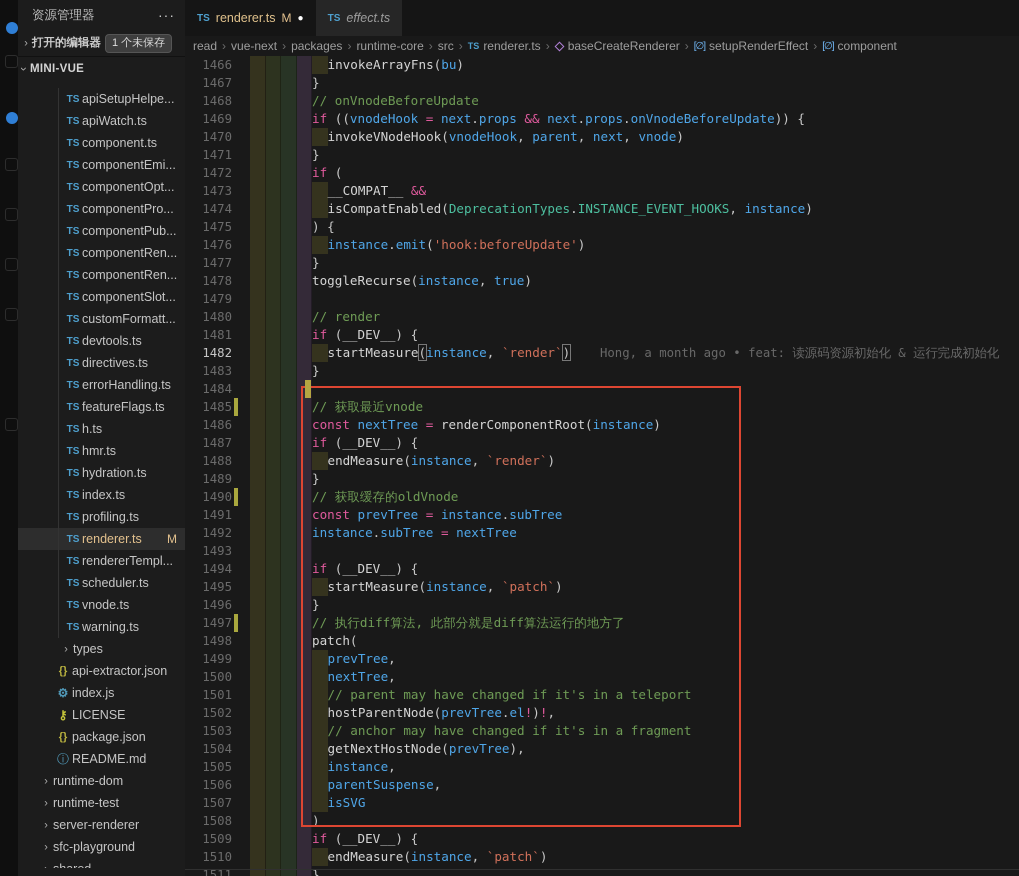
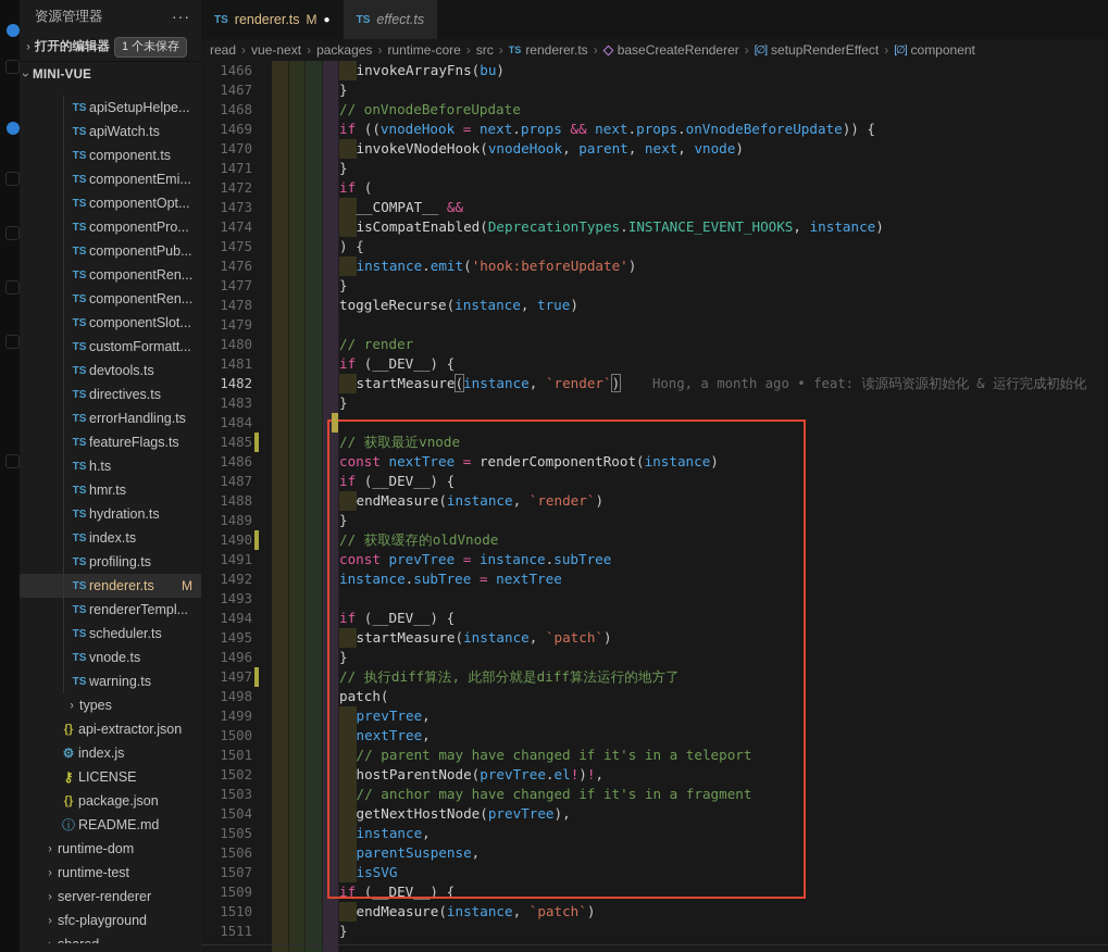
  资源管理器
  ···
  ›
  打开的编辑器
  1 个未保存
  MINI-VUE
  TS
  apiSetupHelpe...
  TS
  apiWatch.ts
  TS
  component.ts
  TS
  componentEmi...
  TS
  componentOpt...
  TS
  componentPro...
  TS
  componentPub...
  TS
  componentRen...
  TS
  componentRen...
  TS
  componentSlot...
  TS
  customFormatt...
  TS
  devtools.ts
  TS
  directives.ts
  TS
  errorHandling.ts
  TS
  featureFlags.ts
  TS
  h.ts
  TS
  hmr.ts
  TS
  hydration.ts
  TS
  index.ts
  TS
  profiling.ts
  TS
  renderer.ts
  M
  TS
  rendererTempl...
  TS
  scheduler.ts
  TS
  vnode.ts
  TS
  warning.ts
  ›
  types
  {}
  api-extractor.json
  ⚙
  index.js
  ⚷
  LICENSE
  {}
  package.json
  ⓘ
  README.md
  ›
  runtime-dom
  ›
  runtime-test
  ›
  server-renderer
  ›
  sfc-playground
  TS
  renderer.ts
  M
  ●
  TS
  effect.ts
  read
  ›
  vue-next
  ›
  packages
  ›
  runtime-core
  ›
  src
  ›
  TS
  renderer.ts
  ›
  baseCreateRenderer
  ›
  [∅]
  setupRenderEffect
  ›
  [∅]
  component
  1466
  invokeArrayFns(bu)
  1467
  }
  1468
  // onVnodeBeforeUpdate
  1469
  if ((vnodeHook = next.props && next.props.onVnodeBeforeUpdate)) {
  1470
  invokeVNodeHook(vnodeHook, parent, next, vnode)
  1471
  }
  1472
  if (
  1473
  __COMPAT__ &&
  1474
  isCompatEnabled(DeprecationTypes.INSTANCE_EVENT_HOOKS, instance)
  1475
  ) {
  1476
  instance.emit('hook:beforeUpdate')
  1477
  }
  1478
  toggleRecurse(instance, true)
  1479
  1480
  // render
  1481
  if (__DEV__) {
  1482
  startMeasure(instance, `render`)
  Hong, a month ago • feat: 读源码资源初始化 & 运行完成初始化
  1483
  }
  1484
  1485
  // 获取最近vnode
  1486
  const nextTree = renderComponentRoot(instance)
  1487
  if (__DEV__) {
  1488
  endMeasure(instance, `render`)
  1489
  }
  1490
  // 获取缓存的oldVnode
  1491
  const prevTree = instance.subTree
  1492
  instance.subTree = nextTree
  1493
  1494
  if (__DEV__) {
  1495
  startMeasure(instance, `patch`)
  1496
  }
  1497
  // 执行diff算法, 此部分就是diff算法运行的地方了
  1498
  patch(
  1499
  prevTree,
  1500
  nextTree,
  1501
  // parent may have changed if it's in a teleport
  1502
  hostParentNode(prevTree.el!)!,
  1503
  // anchor may have changed if it's in a fragment
  1504
  getNextHostNode(prevTree),
  1505
  instance,
  1506
  parentSuspense,
  1507
  isSVG
- 1508
- )
  1509
  if (__DEV__) {
  1510
  endMeasure(instance, `patch`)
  1511
  }
